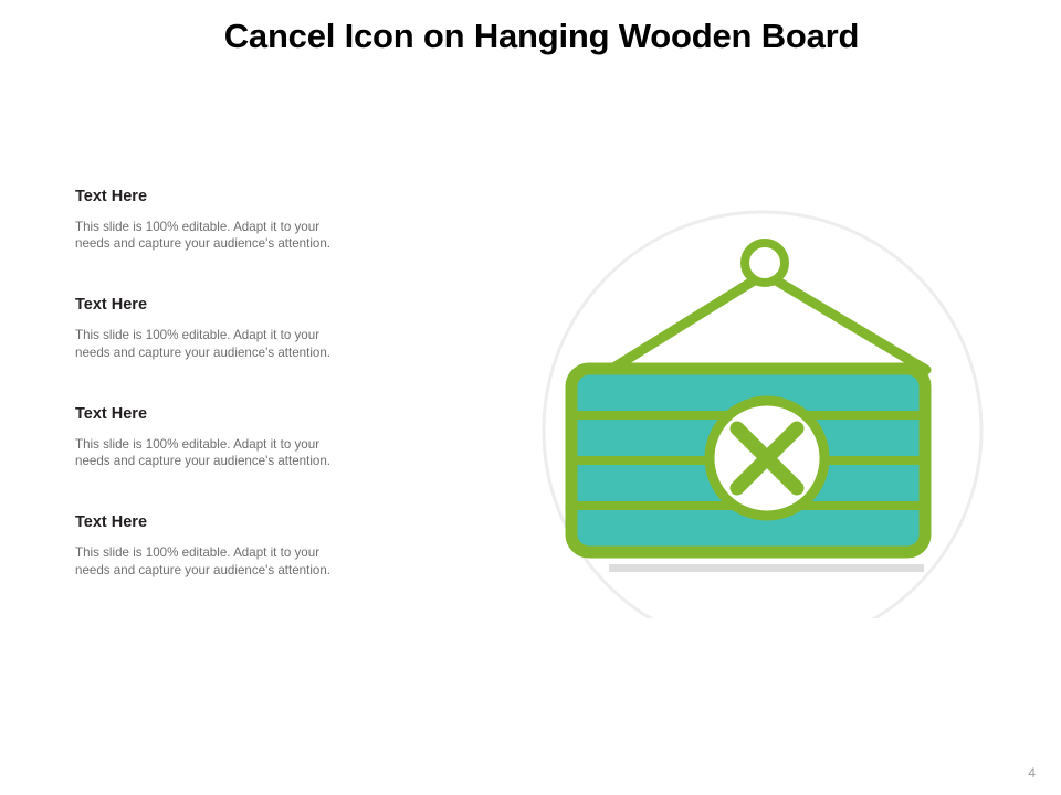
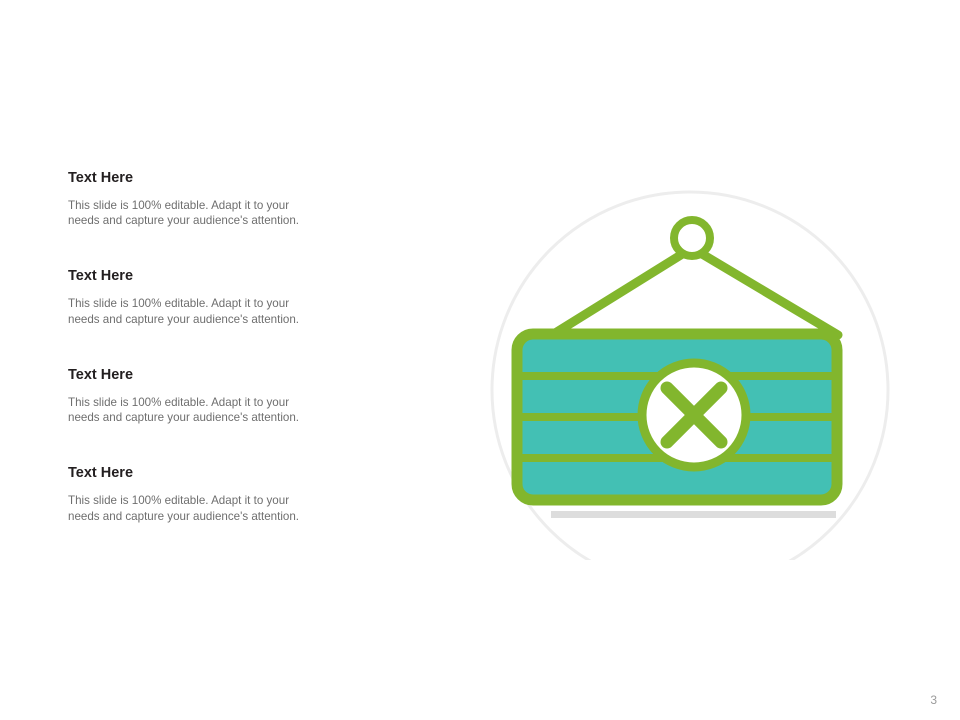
- Cancel Icon on Hanging Wooden Board
  Text Here
  This slide is 100% editable. Adapt it to your needs and capture your audience's attention.
  Text Here
  This slide is 100% editable. Adapt it to your needs and capture your audience's attention.
  Text Here
  This slide is 100% editable. Adapt it to your needs and capture your audience's attention.
  Text Here
  This slide is 100% editable. Adapt it to your needs and capture your audience's attention.
- 4
+ 3
